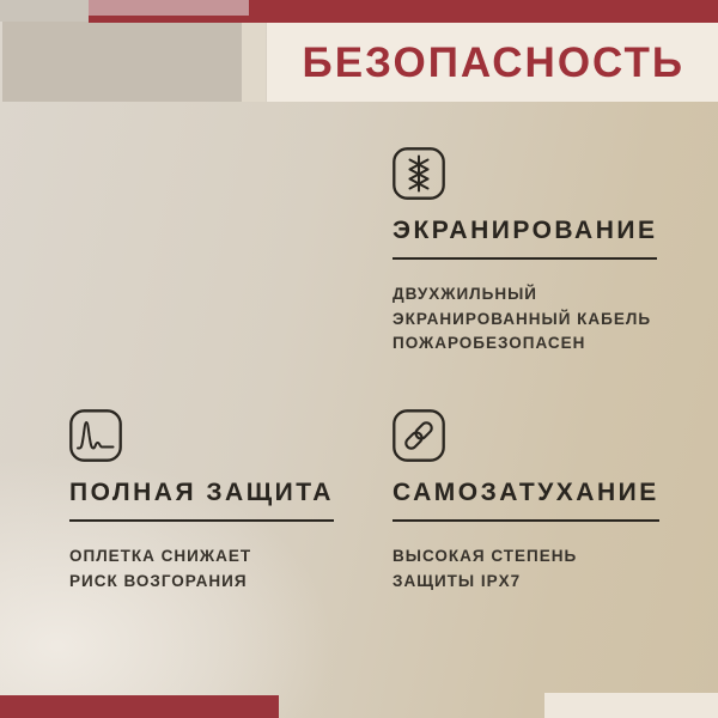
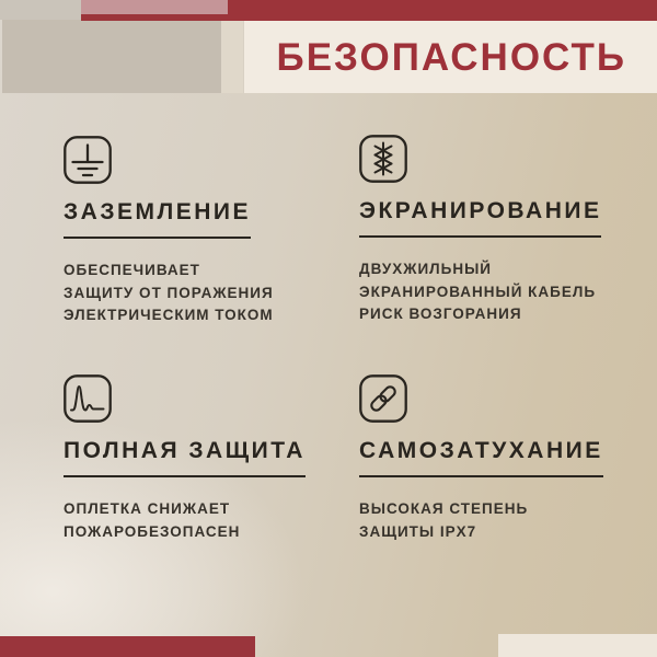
  БЕЗОПАСНОСТЬ
+ ЗАЗЕМЛЕНИЕ
+ ОБЕСПЕЧИВАЕТ
+ ЗАЩИТУ ОТ ПОРАЖЕНИЯ
+ ЭЛЕКТРИЧЕСКИМ ТОКОМ
  ЭКРАНИРОВАНИЕ
  ДВУХЖИЛЬНЫЙ
  ЭКРАНИРОВАННЫЙ КАБЕЛЬ
- ПОЖАРОБЕЗОПАСЕН
+ РИСК ВОЗГОРАНИЯ
  ПОЛНАЯ ЗАЩИТА
  ОПЛЕТКА СНИЖАЕТ
- РИСК ВОЗГОРАНИЯ
+ ПОЖАРОБЕЗОПАСЕН
  САМОЗАТУХАНИЕ
  ВЫСОКАЯ СТЕПЕНЬ
  ЗАЩИТЫ IPX7
